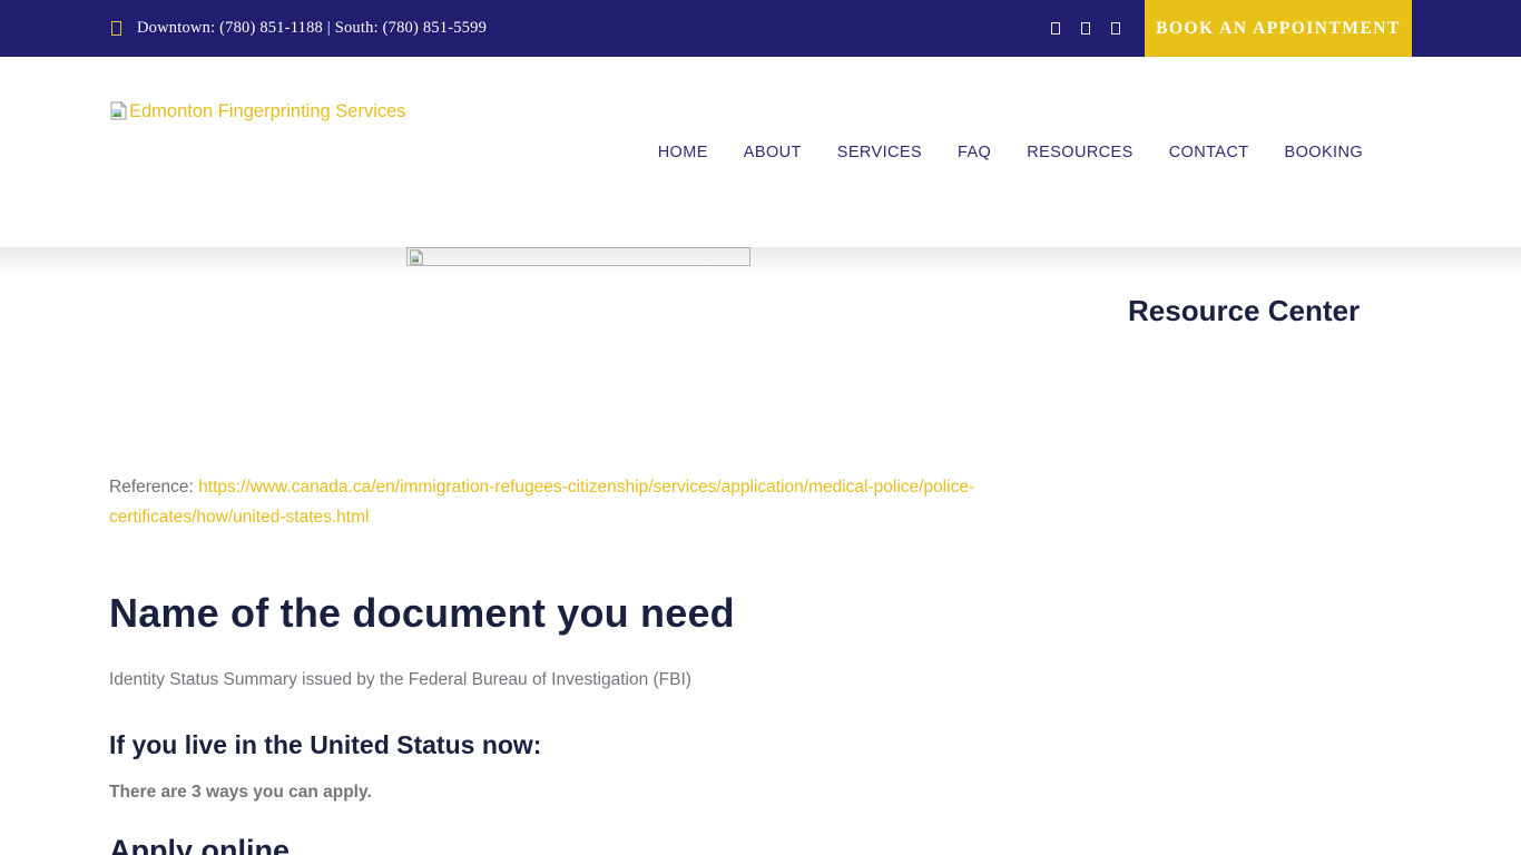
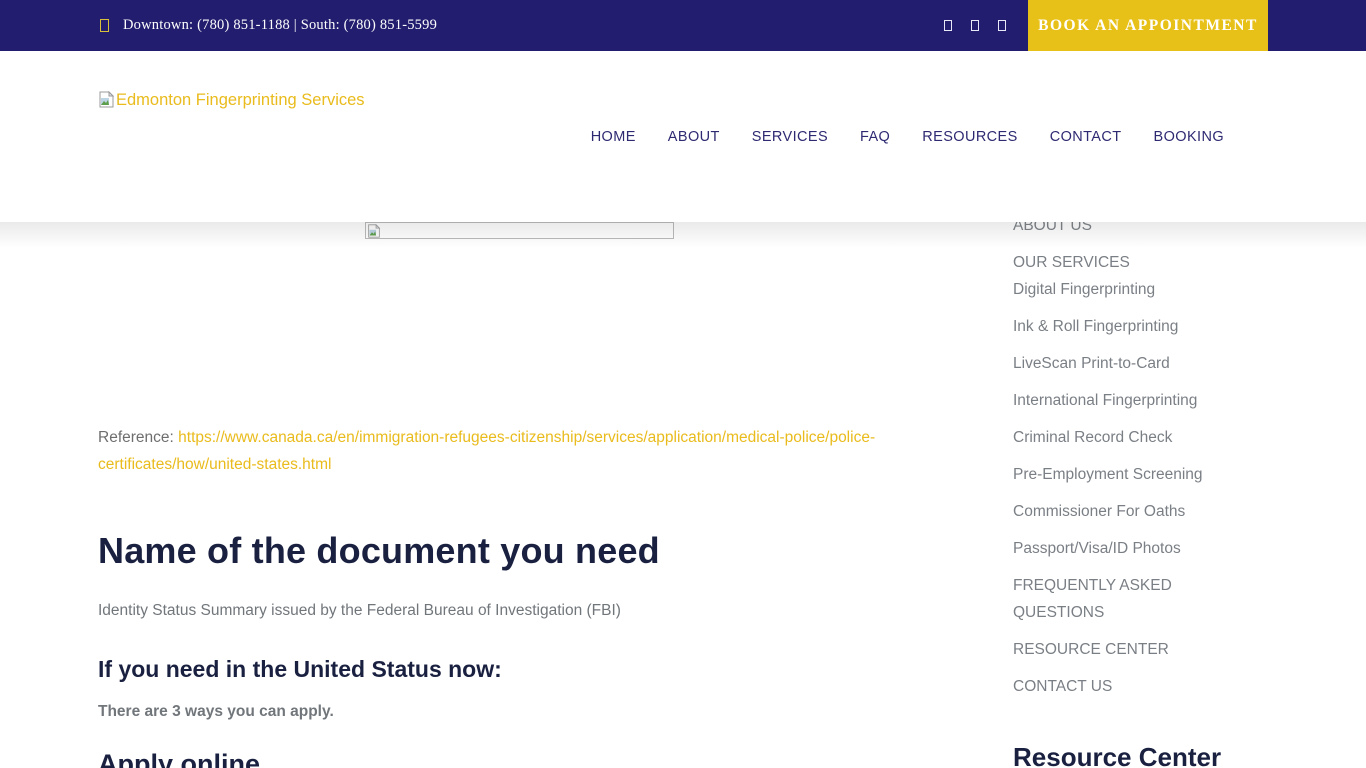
  Downtown: (780) 851-1188 | South: (780) 851-5599
  BOOK AN APPOINTMENT
  Edmonton Fingerprinting Services
  HOME
  ABOUT
  SERVICES
  FAQ
  RESOURCES
  CONTACT
  BOOKING
  Reference: https://www.canada.ca/en/immigration-refugees-citizenship/services/application/medical-police/police-certificates/how/united-states.html
  Name of the document you need
  Identity Status Summary issued by the Federal Bureau of Investigation (FBI)
- If you live in the United Status now:
+ If you need in the United Status now:
  There are 3 ways you can apply.
  Apply online
+ OUR SERVICES
+ Digital Fingerprinting
+ Ink & Roll Fingerprinting
+ LiveScan Print-to-Card
+ International Fingerprinting
+ Criminal Record Check
+ Pre-Employment Screening
+ Commissioner For Oaths
+ Passport/Visa/ID Photos
+ FREQUENTLY ASKED QUESTIONS
+ RESOURCE CENTER
+ CONTACT US
  Resource Center
